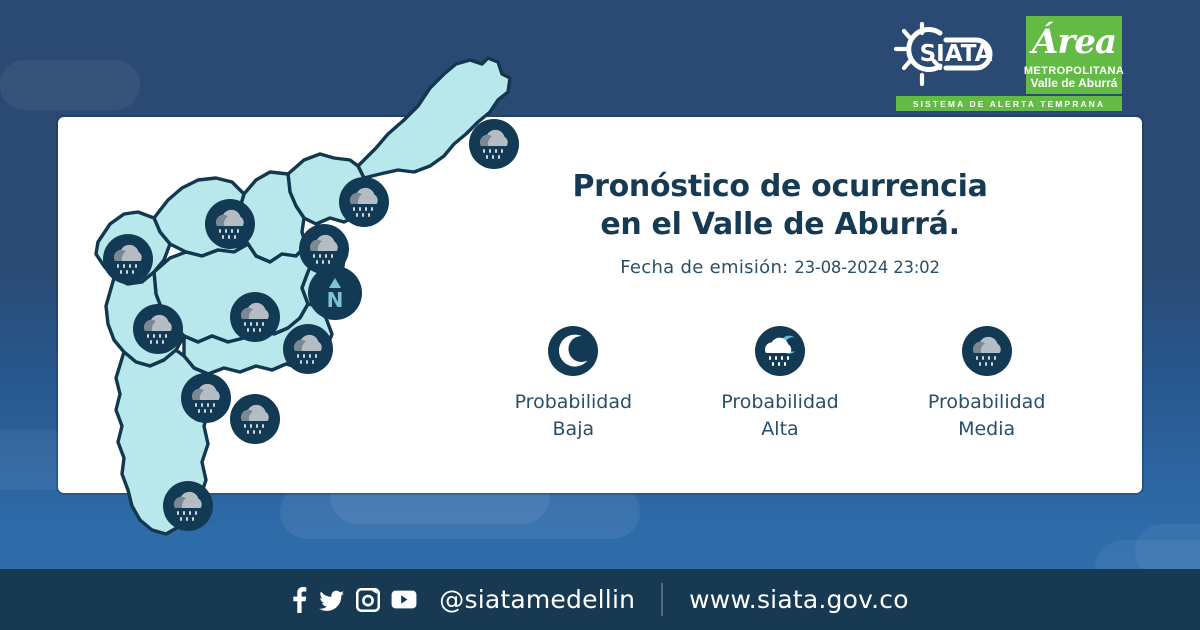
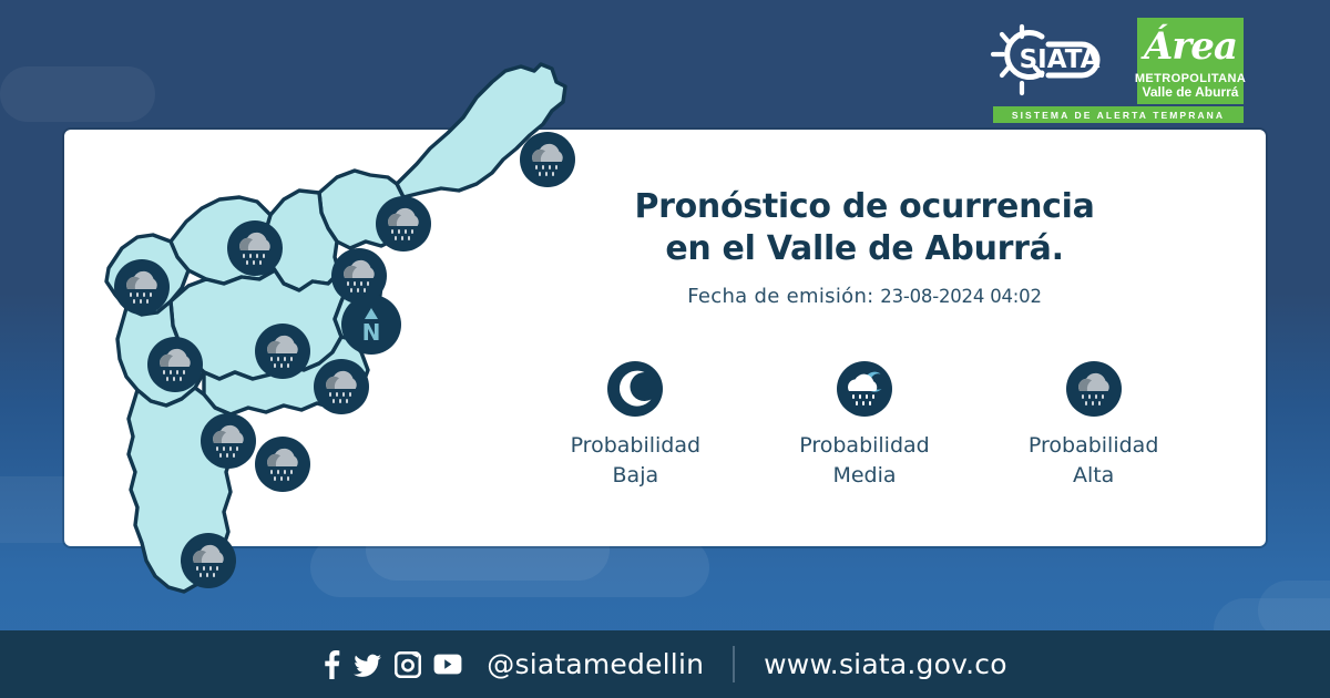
  SIATA
  Área
  METROPOLITANA
  Valle de Aburrá
  SISTEMA DE ALERTA TEMPRANA
  N
  Pronóstico de ocurrencia
  en el Valle de Aburrá.
- Fecha de emisión: 23-08-2024 23:02
+ Fecha de emisión: 23-08-2024 04:02
  Probabilidad
  Baja
  Probabilidad
- Alta
+ Media
  Probabilidad
- Media
+ Alta
  @siatamedellin
  www.siata.gov.co
